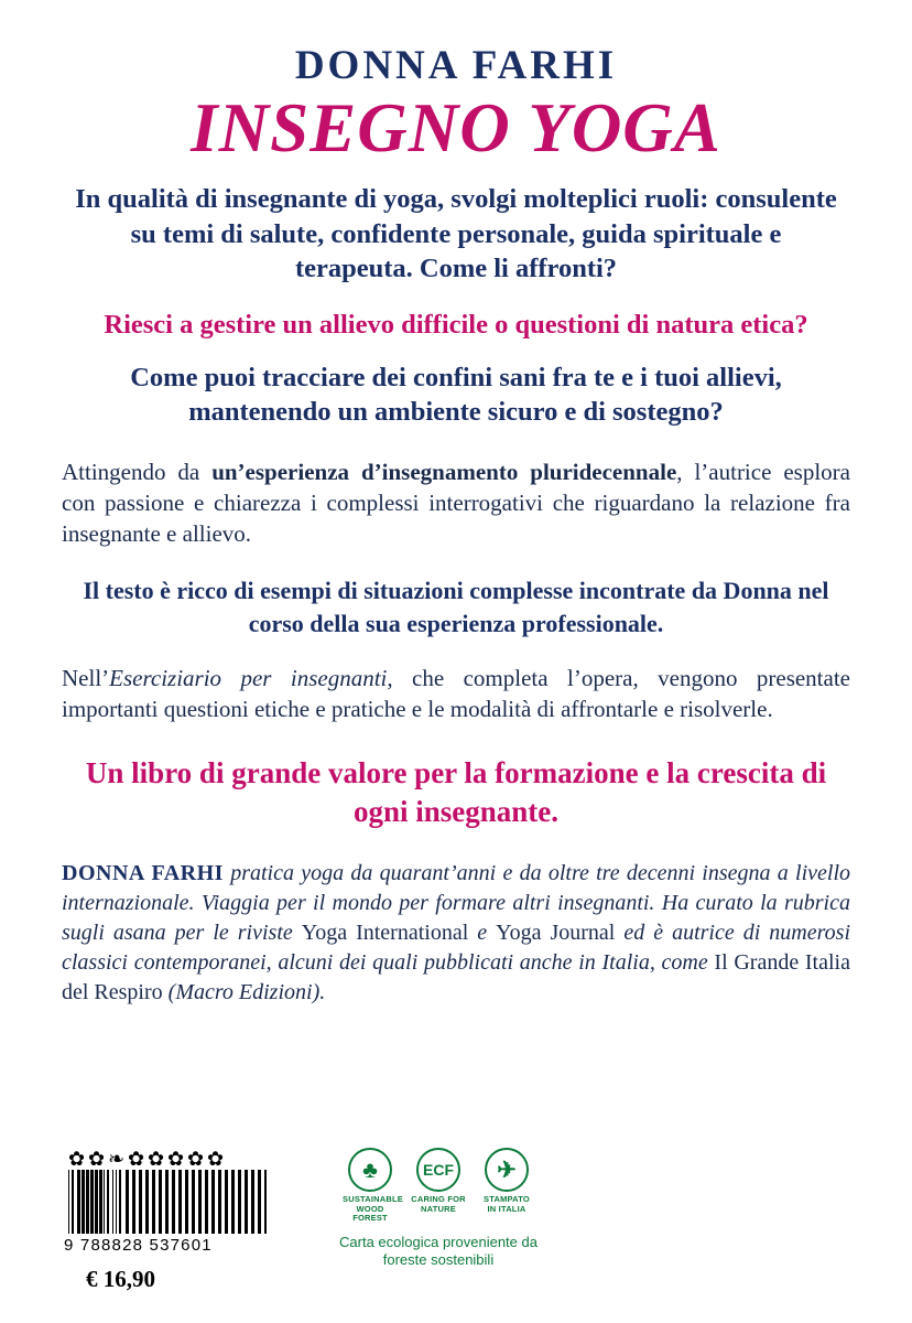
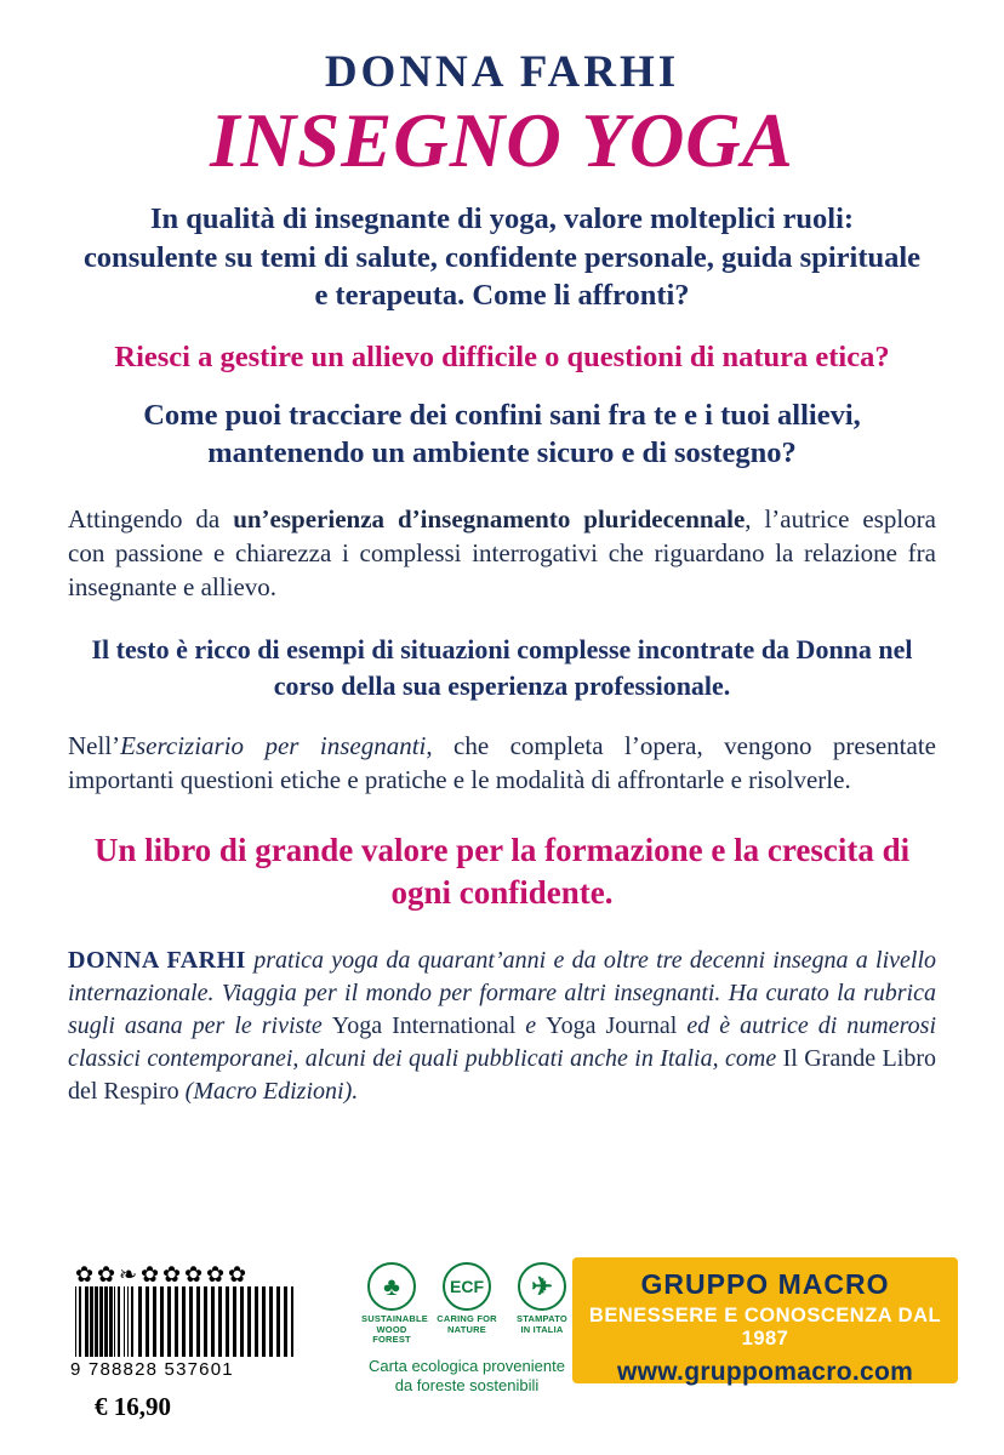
  DONNA FARHI
  INSEGNO YOGA
- In qualità di insegnante di yoga, svolgi molteplici ruoli: consulente su temi di salute, confidente personale, guida spirituale e terapeuta. Come li affronti?
+ In qualità di insegnante di yoga, valore molteplici ruoli: consulente su temi di salute, confidente personale, guida spirituale e terapeuta. Come li affronti?
  Riesci a gestire un allievo difficile o questioni di natura etica?
  Come puoi tracciare dei confini sani fra te e i tuoi allievi, mantenendo un ambiente sicuro e di sostegno?
  Attingendo da un’esperienza d’insegnamento pluridecennale, l’autrice esplora con passione e chiarezza i complessi interrogativi che riguardano la relazione fra insegnante e allievo.
  Il testo è ricco di esempi di situazioni complesse incontrate da Donna nel corso della sua esperienza professionale.
  Nell’Eserciziario per insegnanti, che completa l’opera, vengono presentate importanti questioni etiche e pratiche e le modalità di affrontarle e risolverle.
- Un libro di grande valore per la formazione e la crescita di ogni insegnante.
+ Un libro di grande valore per la formazione e la crescita di ogni confidente.
- DONNA FARHI pratica yoga da quarant’anni e da oltre tre decenni insegna a livello internazionale. Viaggia per il mondo per formare altri insegnanti. Ha curato la rubrica sugli asana per le riviste Yoga International e Yoga Journal ed è autrice di numerosi classici contemporanei, alcuni dei quali pubblicati anche in Italia, come Il Grande Italia del Respiro (Macro Edizioni).
+ DONNA FARHI pratica yoga da quarant’anni e da oltre tre decenni insegna a livello internazionale. Viaggia per il mondo per formare altri insegnanti. Ha curato la rubrica sugli asana per le riviste Yoga International e Yoga Journal ed è autrice di numerosi classici contemporanei, alcuni dei quali pubblicati anche in Italia, come Il Grande Libro del Respiro (Macro Edizioni).
  9 788828 537601
  € 16,90
  ♣
  SUSTAINABLE
  WOOD FOREST
  ECF
  CARING FOR
  NATURE
  ✈
  STAMPATO
  IN ITALIA
  Carta ecologica proveniente da foreste sostenibili
+ GRUPPO MACRO
+ BENESSERE E CONOSCENZA DAL 1987
+ www.gruppomacro.com
